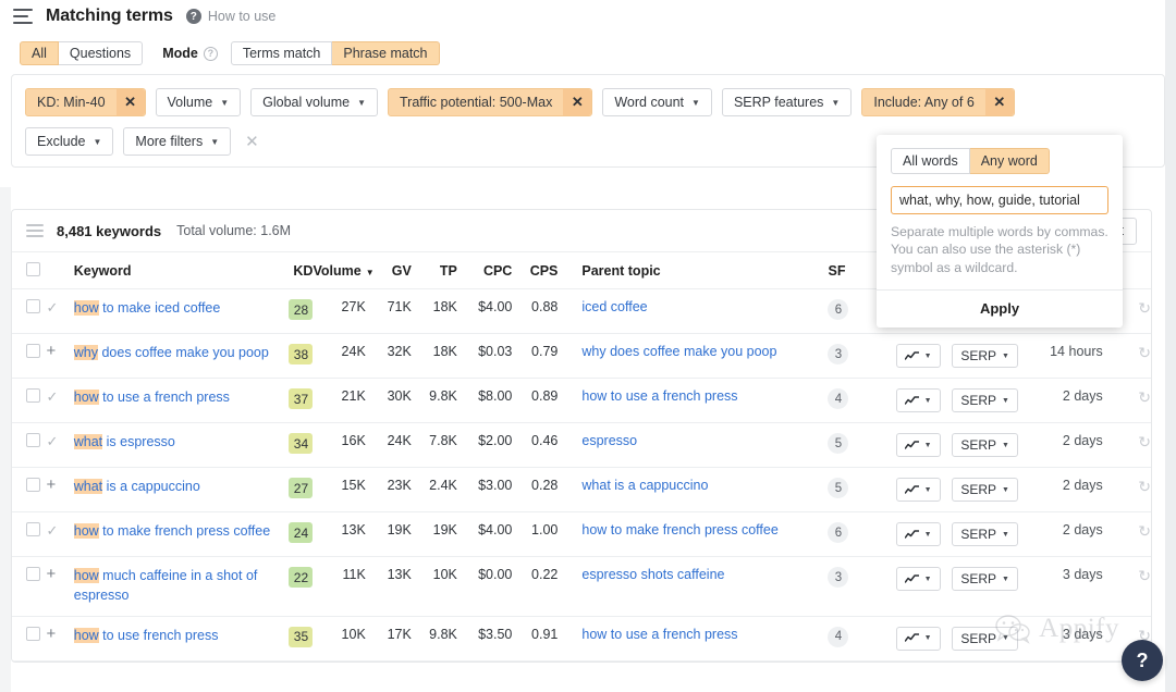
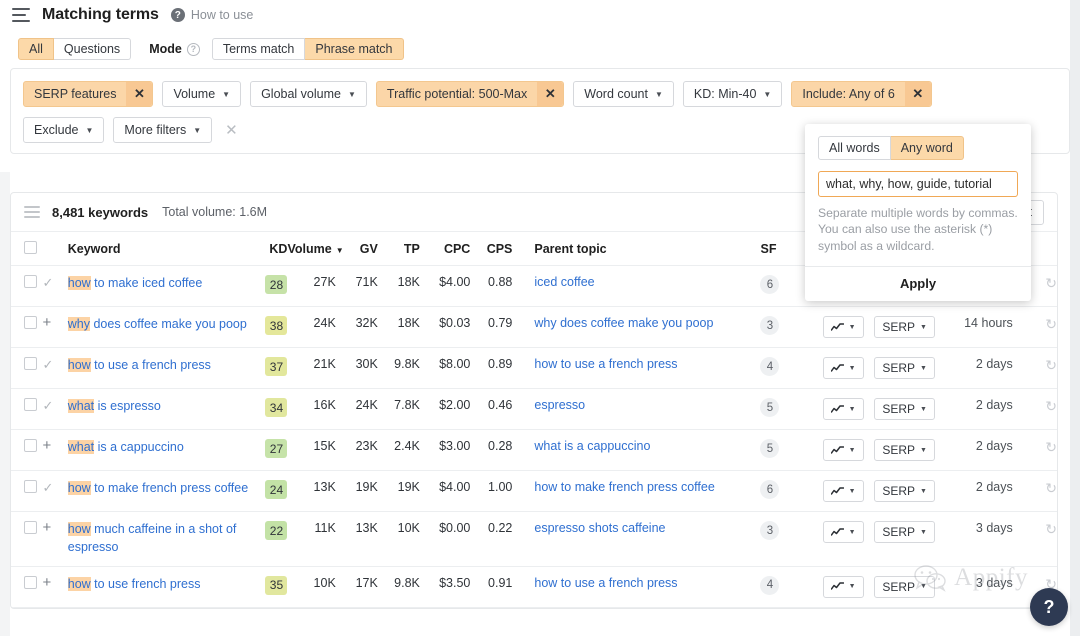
  Matching terms
  ?
  How to use
  All
  Questions
  Mode
  ?
  Terms match
  Phrase match
- KD: Min-40
+ SERP features
  ✕
  Volume
  ▼
  Global volume
  ▼
  Traffic potential: 500-Max
  ✕
  Word count
  ▼
- SERP features
+ KD: Min-40
  ▼
  Include: Any of 6
  ✕
  Exclude
  ▼
  More filters
  ▼
  ✕
  8,481 keywords
  Total volume: 1.6M
  		Keyword	KD	Volume ▼	GV	TP	CPC	CPS	Parent topic	SF
  	✓	how to make iced coffee	28	27K	71K	18K	$4.00	0.88	iced coffee	6				↻
  	+	why does coffee make you poop	38	24K	32K	18K	$0.03	0.79	why does coffee make you poop	3		SERP	14 hours	↻
  	✓	how to use a french press	37	21K	30K	9.8K	$8.00	0.89	how to use a french press	4		SERP	2 days	↻
  	✓	what is espresso	34	16K	24K	7.8K	$2.00	0.46	espresso	5		SERP	2 days	↻
  	+	what is a cappuccino	27	15K	23K	2.4K	$3.00	0.28	what is a cappuccino	5		SERP	2 days	↻
  	✓	how to make french press coffee	24	13K	19K	19K	$4.00	1.00	how to make french press coffee	6		SERP	2 days	↻
  	+	how much caffeine in a shot of espresso	22	11K	13K	10K	$0.00	0.22	espresso shots caffeine	3		SERP	3 days	↻
  	+	how to use french press	35	10K	17K	9.8K	$3.50	0.91	how to use a french press	4		SERP	3 days	↻
  All words
  Any word
  what, why, how, guide, tutorial
  Separate multiple words by commas. You can also use the asterisk (*) symbol as a wildcard.
  Apply
  Appify
  ?
